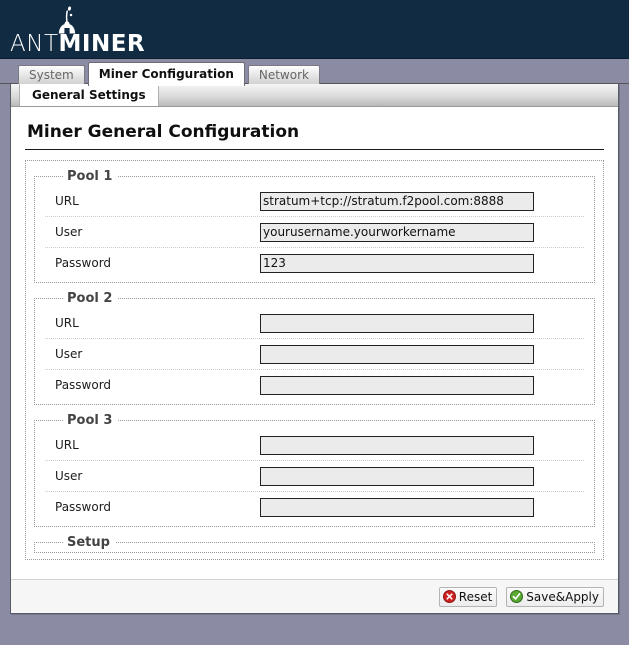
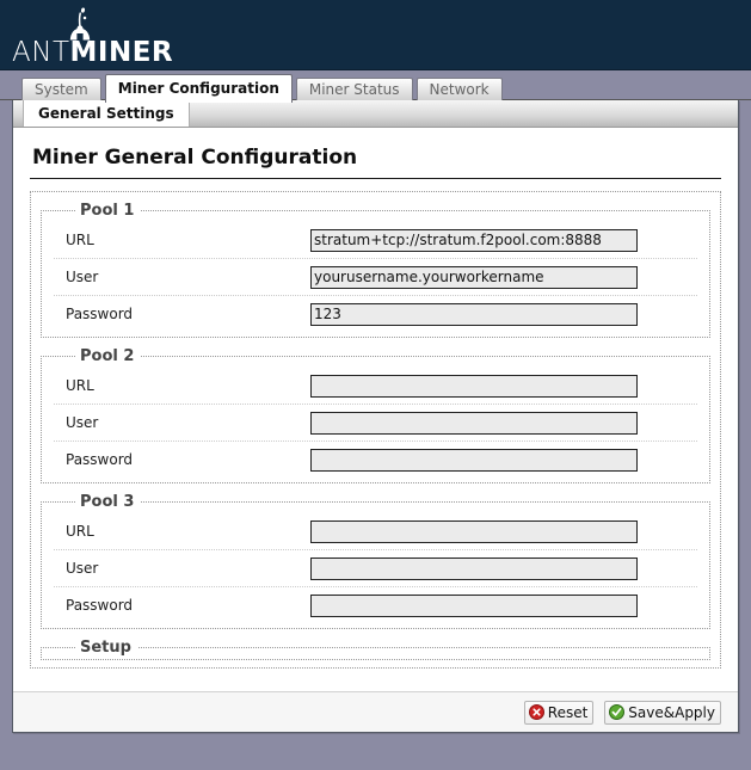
  ANTMINER
  System
  Miner Configuration
+ Miner Status
  Network
  General Settings
  Miner General Configuration
  Pool 1
  URL
  stratum+tcp://stratum.f2pool.com:8888
  User
  yourusername.yourworkername
  Password
  123
  Pool 2
  URL
  User
  Password
  Pool 3
  URL
  User
  Password
  Setup
  Reset
  Save&Apply
